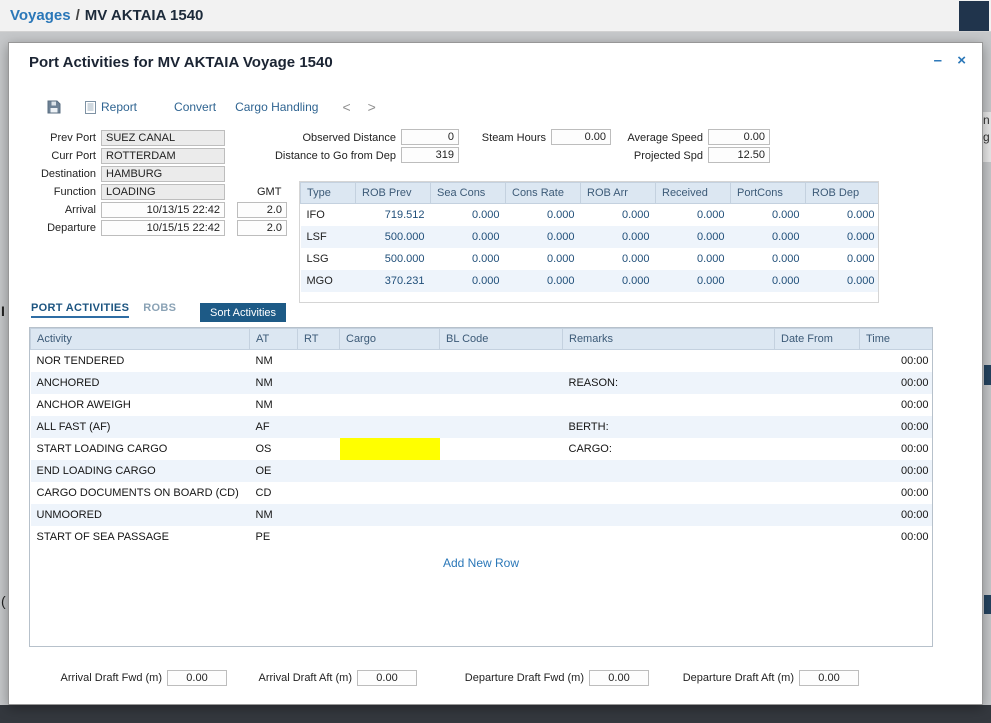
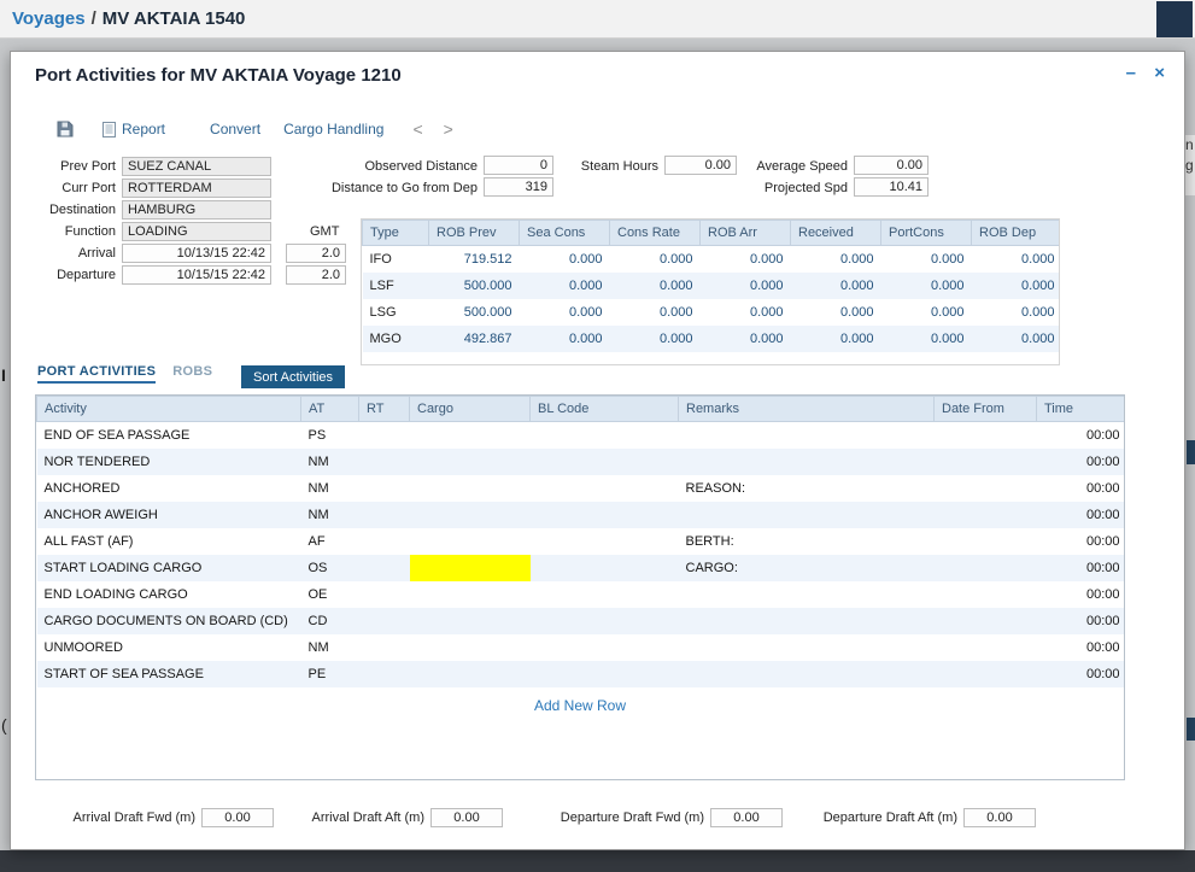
  Voyages / MV AKTAIA 1540
  I
  (
  n
  g
- Port Activities for MV AKTAIA Voyage 1540
+ Port Activities for MV AKTAIA Voyage 1210
  –
  ×
  Report
  Convert
  Cargo Handling
  <
  >
  Prev Port
  SUEZ CANAL
  Curr Port
  ROTTERDAM
  Destination
  HAMBURG
  Function
  LOADING
  Arrival
  10/13/15 22:42
  2.0
  Departure
  10/15/15 22:42
  2.0
  GMT
  Observed Distance
  0
  Distance to Go from Dep
  319
  Steam Hours
  0.00
  Average Speed
  0.00
  Projected Spd
- 12.50
+ 10.41
  Type	ROB Prev	Sea Cons	Cons Rate	ROB Arr	Received	PortCons	ROB Dep
  IFO	719.512	0.000	0.000	0.000	0.000	0.000	0.000
  LSF	500.000	0.000	0.000	0.000	0.000	0.000	0.000
  LSG	500.000	0.000	0.000	0.000	0.000	0.000	0.000
- MGO	370.231	0.000	0.000	0.000	0.000	0.000	0.000
+ MGO	492.867	0.000	0.000	0.000	0.000	0.000	0.000
  PORT ACTIVITIES
  ROBS
  Sort Activities
  Activity	AT	RT	Cargo	BL Code	Remarks	Date From	Time
+ END OF SEA PASSAGE	PS						00:00
  NOR TENDERED	NM						00:00
  ANCHORED	NM				REASON:		00:00
  ANCHOR AWEIGH	NM						00:00
  ALL FAST (AF)	AF				BERTH:		00:00
  START LOADING CARGO	OS				CARGO:		00:00
  END LOADING CARGO	OE						00:00
  CARGO DOCUMENTS ON BOARD (CD)	CD						00:00
  UNMOORED	NM						00:00
  START OF SEA PASSAGE	PE						00:00
  Add New Row
  Arrival Draft Fwd (m)
  0.00
  Arrival Draft Aft (m)
  0.00
  Departure Draft Fwd (m)
  0.00
  Departure Draft Aft (m)
  0.00
